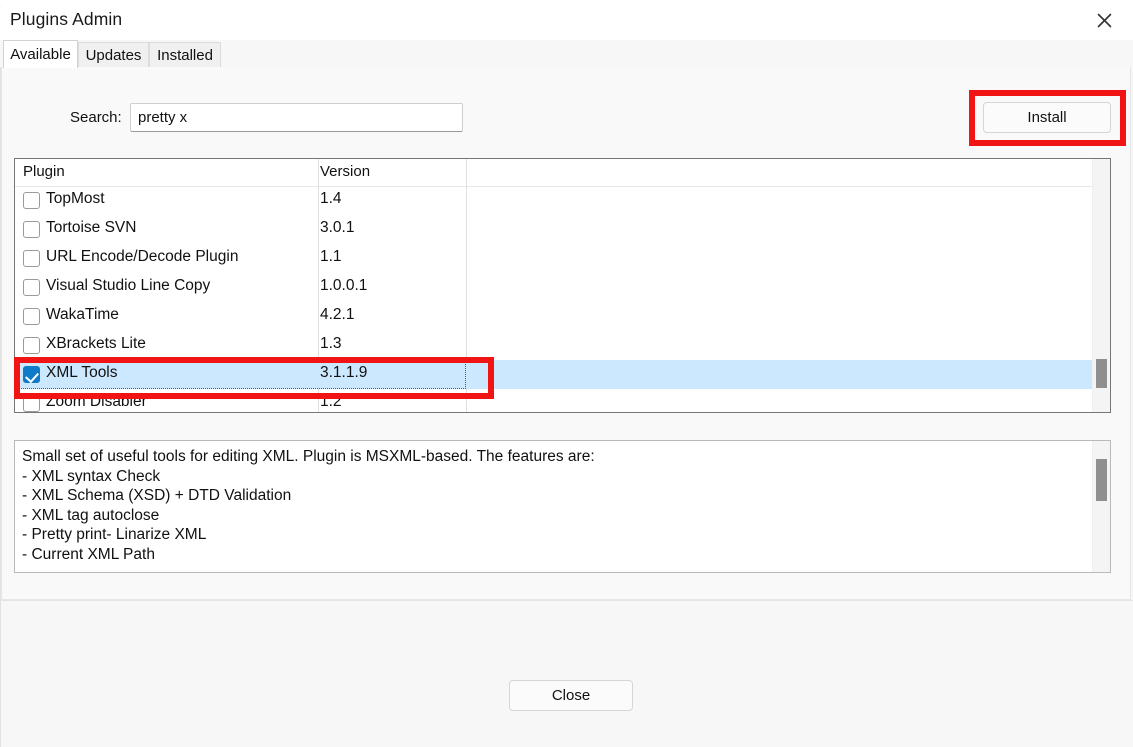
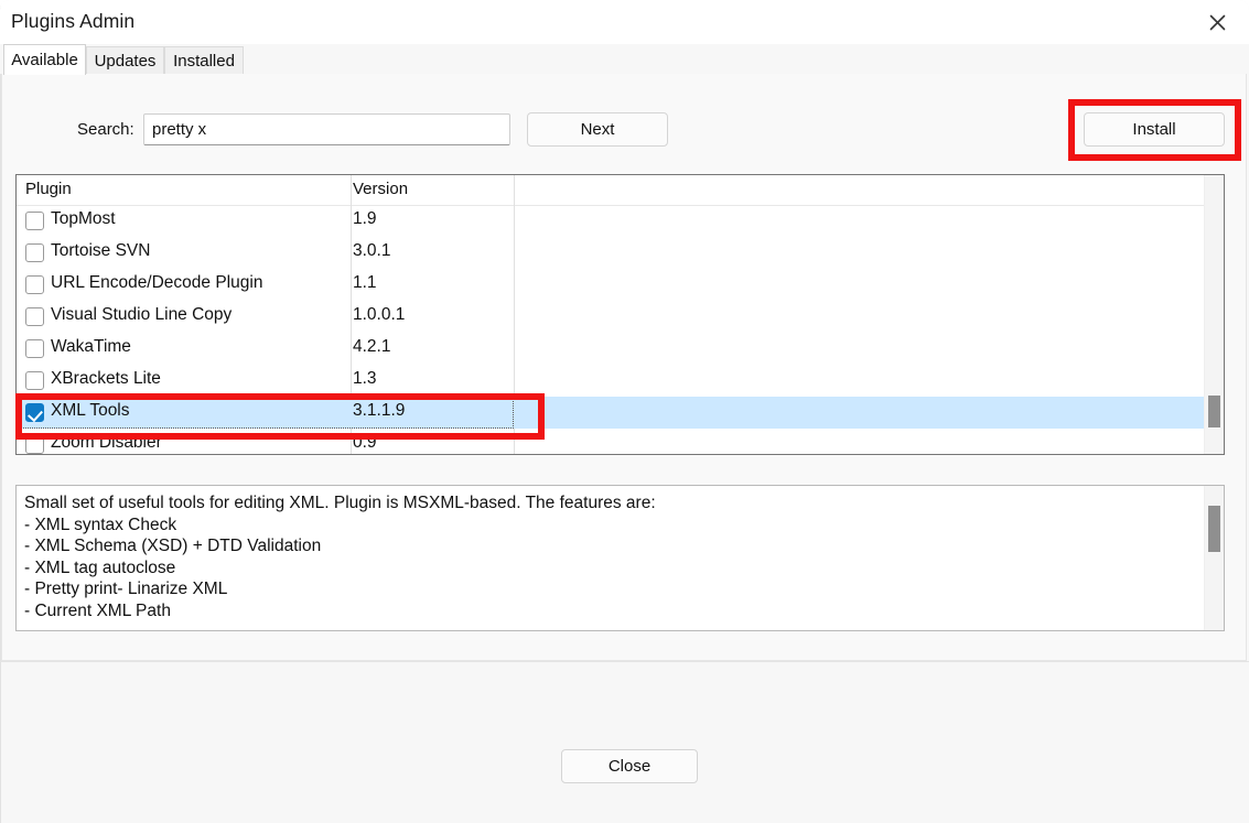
  Plugins Admin
  Available
  Updates
  Installed
  Search:
  pretty x
+ Next
  Install
  Plugin
  Version
  TopMost
- 1.4
+ 1.9
  Tortoise SVN
  3.0.1
  URL Encode/Decode Plugin
  1.1
  Visual Studio Line Copy
  1.0.0.1
  WakaTime
  4.2.1
  XBrackets Lite
  1.3
  XML Tools
  3.1.1.9
  Zoom Disabler
- 1.2
+ 0.9
  Small set of useful tools for editing XML. Plugin is MSXML-based. The features are:
  - XML syntax Check
  - XML Schema (XSD) + DTD Validation
  - XML tag autoclose
  - Pretty print- Linarize XML
  - Current XML Path
  Close
